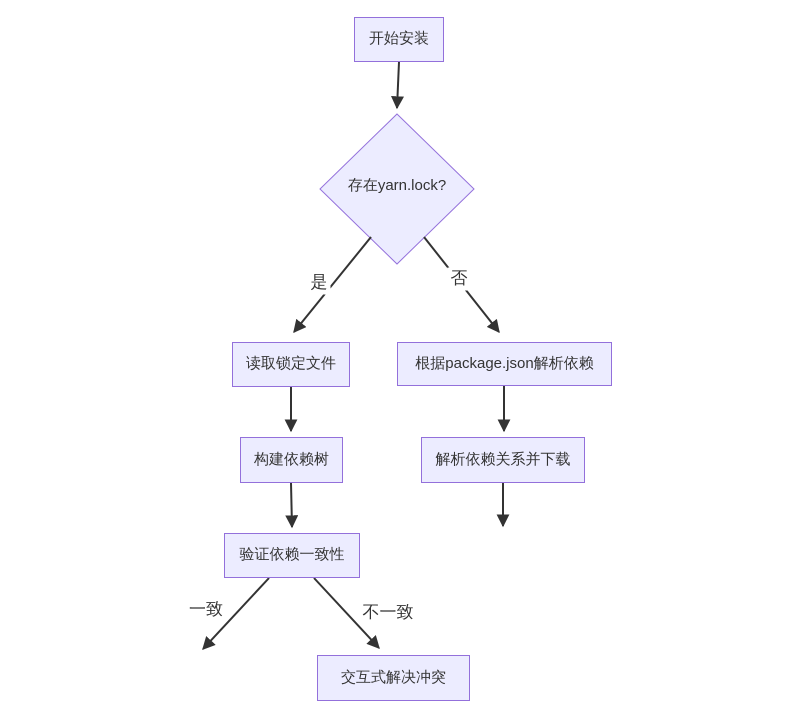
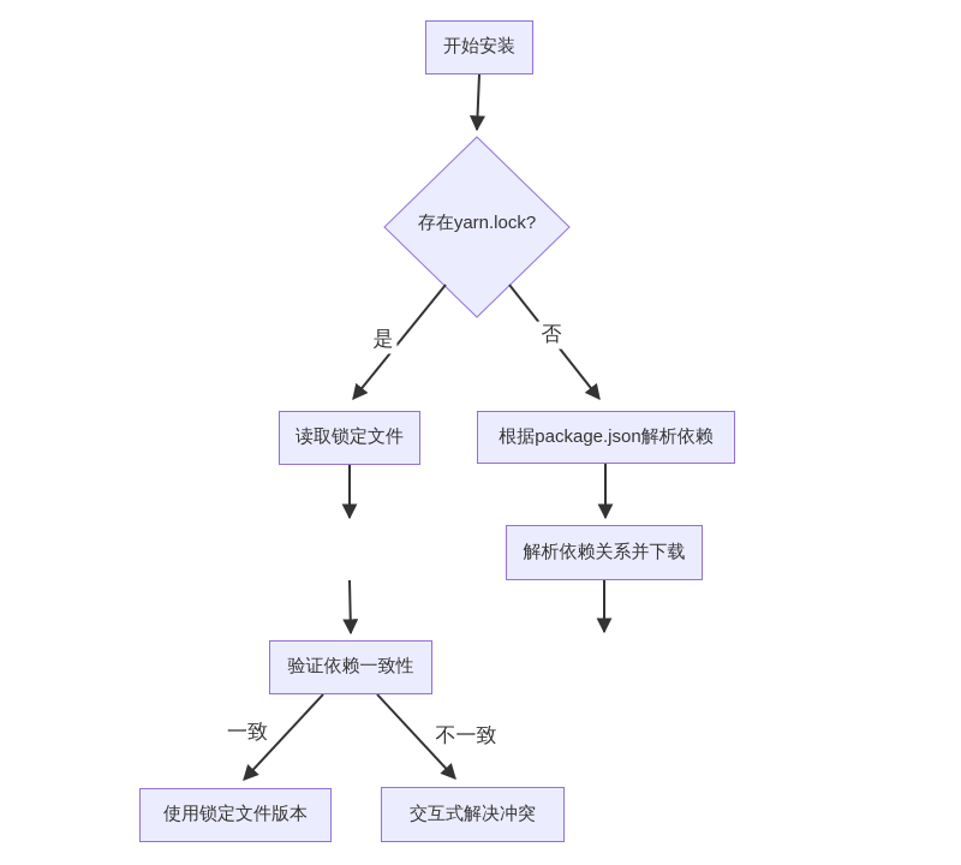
  开始安装
  存在yarn.lock?
  读取锁定文件
  根据package.json解析依赖
- 构建依赖树
  解析依赖关系并下载
  验证依赖一致性
+ 使用锁定文件版本
  交互式解决冲突
  是
  否
  一致
  不一致
